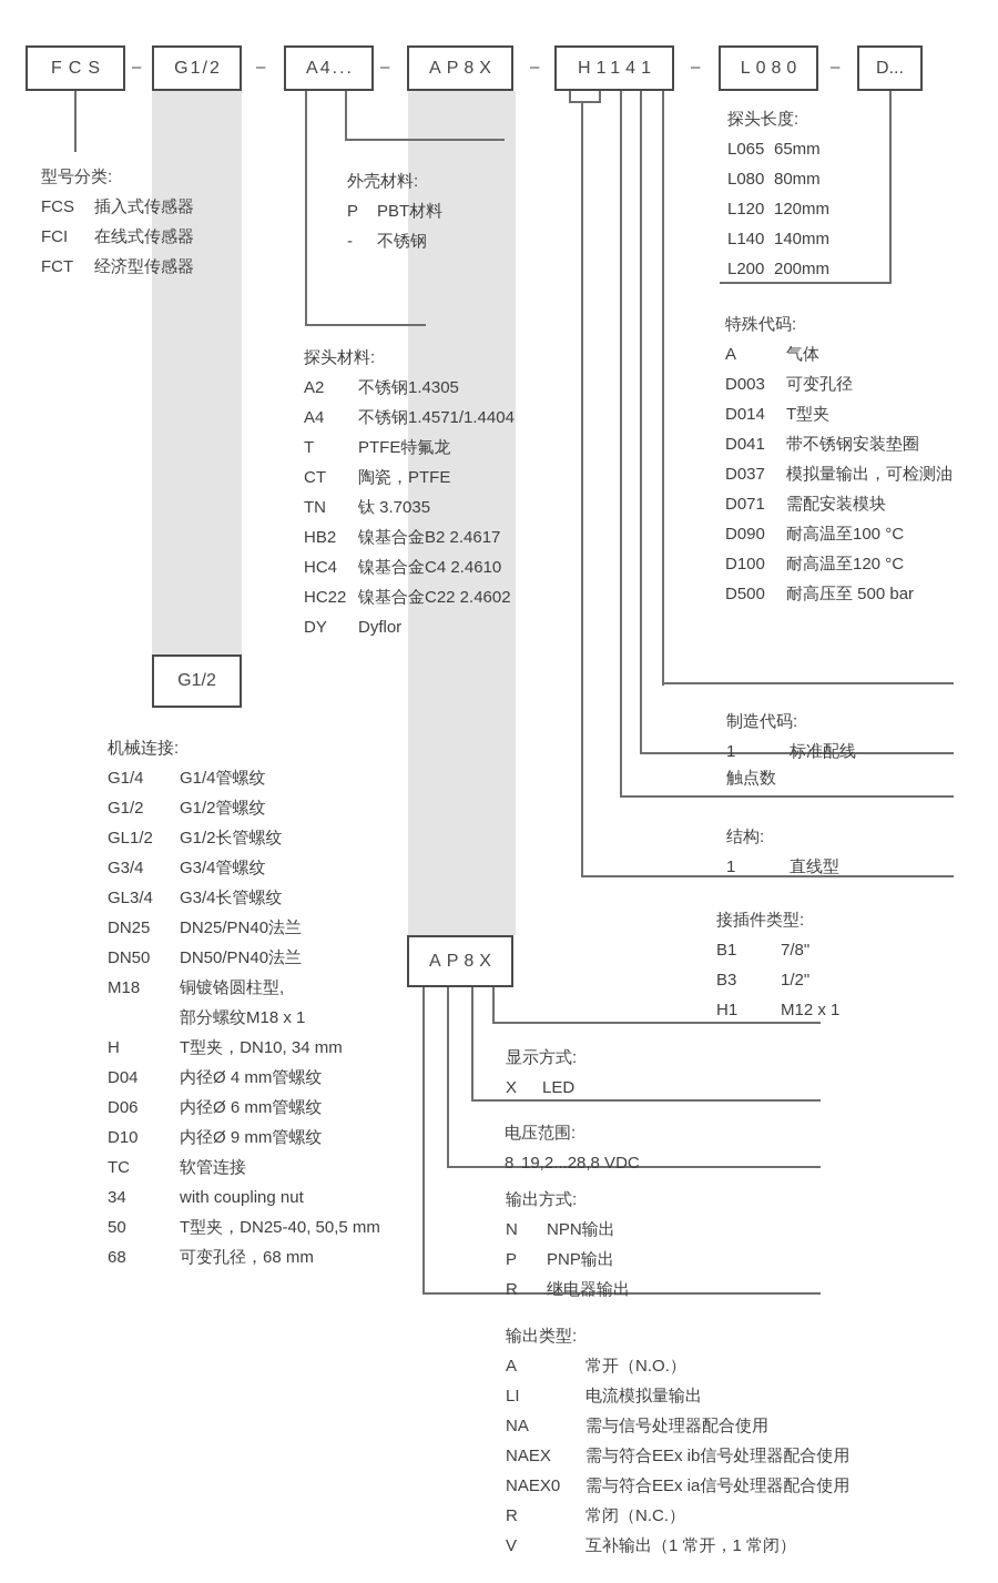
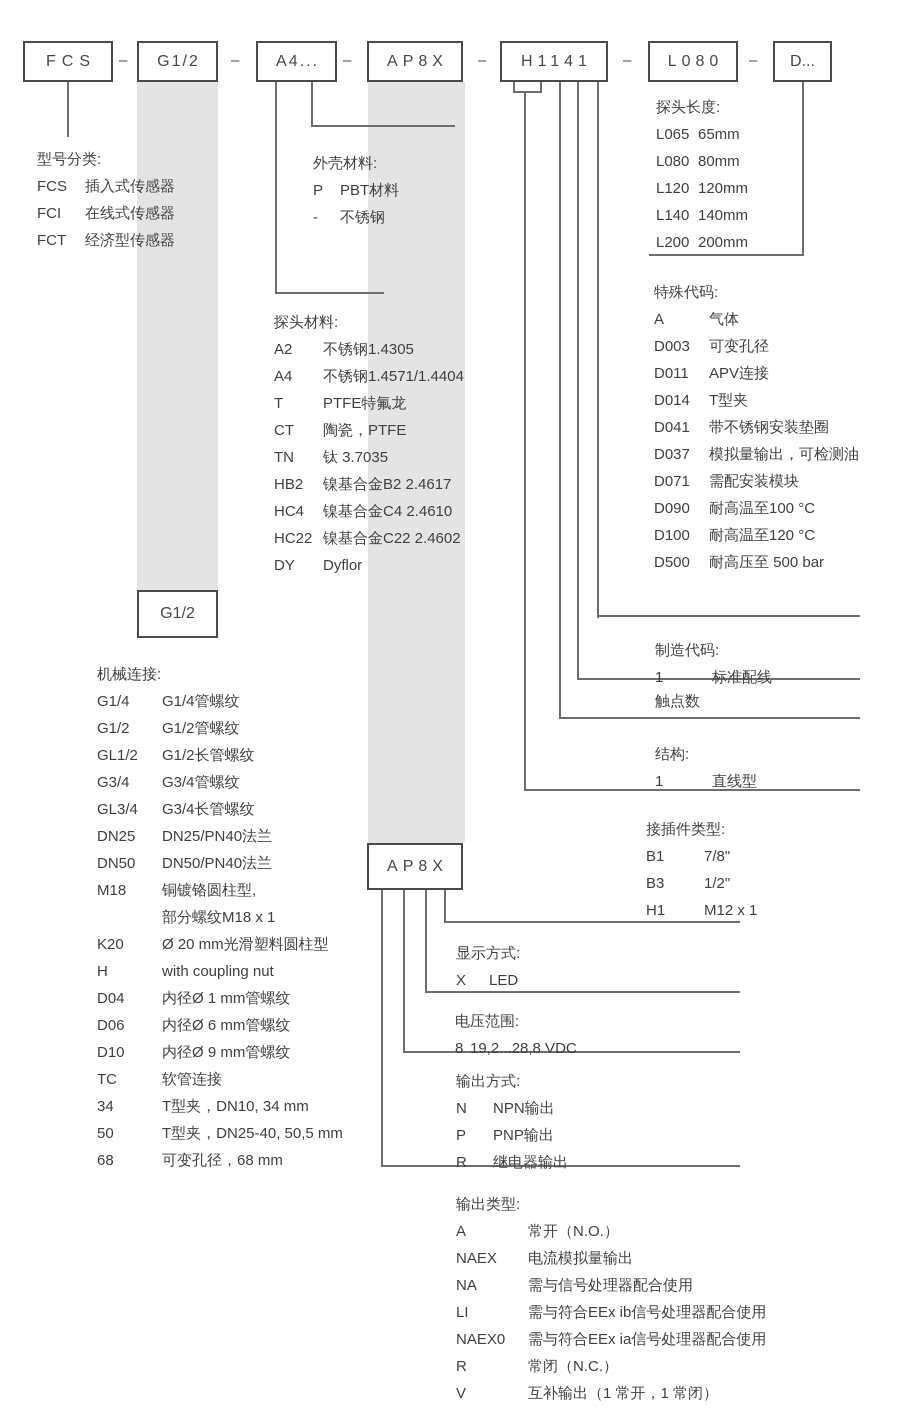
  FCS
  –
  G1/2
  –
  A4...
  –
  AP8X
  –
  H1141
  –
  L080
  –
  D...
  G1/2
  AP8X
  型号分类:
  FCS
  插入式传感器
  FCI
  在线式传感器
  FCT
  经济型传感器
  外壳材料:
  P
  PBT材料
  -
  不锈钢
  探头材料:
  A2
  不锈钢1.4305
  A4
  不锈钢1.4571/1.4404
  T
  PTFE特氟龙
  CT
  陶瓷，PTFE
  TN
  钛 3.7035
  HB2
  镍基合金B2 2.4617
  HC4
  镍基合金C4 2.4610
  HC22
  镍基合金C22 2.4602
  DY
  Dyflor
  探头长度:
  L065
  65mm
  L080
  80mm
  L120
  120mm
  L140
  140mm
  L200
  200mm
  特殊代码:
  A
  气体
  D003
  可变孔径
+ D011
+ APV连接
  D014
  T型夹
  D041
  带不锈钢安装垫圈
  D037
  模拟量输出，可检测油
  D071
  需配安装模块
  D090
  耐高温至100 °C
  D100
  耐高温至120 °C
  D500
  耐高压至 500 bar
  制造代码:
  1
  标准配线
  触点数
  结构:
  1
  直线型
  接插件类型:
  B1
  7/8"
  B3
  1/2"
  H1
  M12 x 1
  机械连接:
  G1/4
  G1/4管螺纹
  G1/2
  G1/2管螺纹
  GL1/2
  G1/2长管螺纹
  G3/4
  G3/4管螺纹
  GL3/4
  G3/4长管螺纹
  DN25
  DN25/PN40法兰
  DN50
  DN50/PN40法兰
  M18
  铜镀铬圆柱型,
  部分螺纹M18 x 1
+ K20
+ Ø 20 mm光滑塑料圆柱型
  H
- T型夹，DN10, 34 mm
+ with coupling nut
  D04
- 内径Ø 4 mm管螺纹
+ 内径Ø 1 mm管螺纹
  D06
  内径Ø 6 mm管螺纹
  D10
  内径Ø 9 mm管螺纹
  TC
  软管连接
  34
- with coupling nut
+ T型夹，DN10, 34 mm
  50
  T型夹，DN25-40, 50,5 mm
  68
  可变孔径，68 mm
  显示方式:
  X
  LED
  电压范围:
  8
  19,2...28,8 VDC
  输出方式:
  N
  NPN输出
  P
  PNP输出
  R
  继电器输出
  输出类型:
  A
  常开（N.O.）
- LI
+ NAEX
  电流模拟量输出
  NA
  需与信号处理器配合使用
- NAEX
+ LI
  需与符合EEx ib信号处理器配合使用
  NAEX0
  需与符合EEx ia信号处理器配合使用
  R
  常闭（N.C.）
  V
  互补输出（1 常开，1 常闭）
